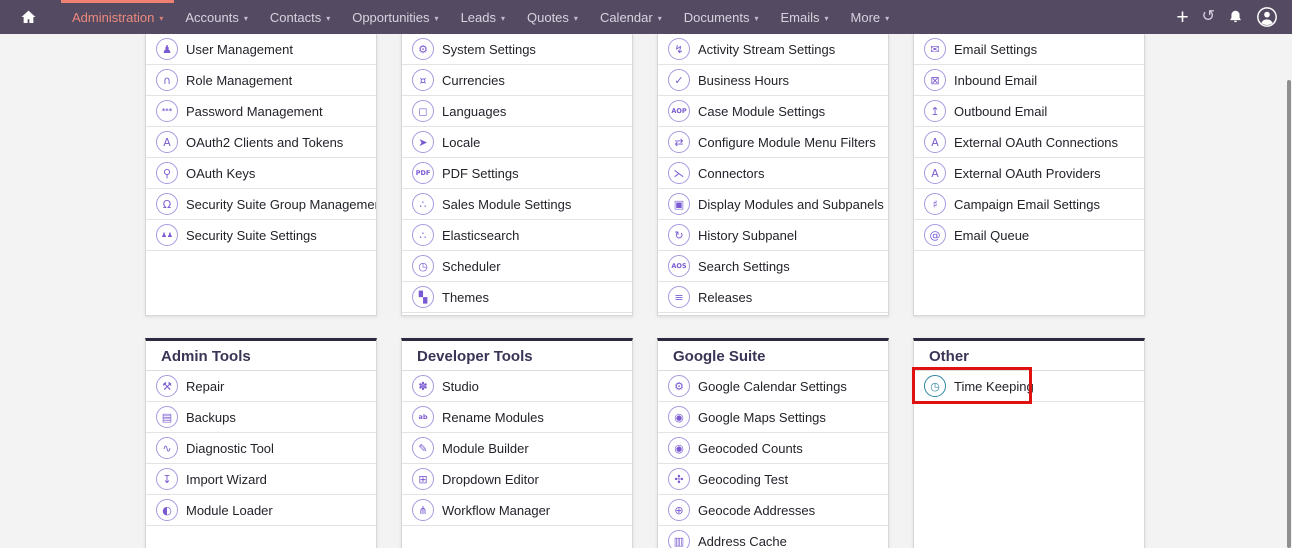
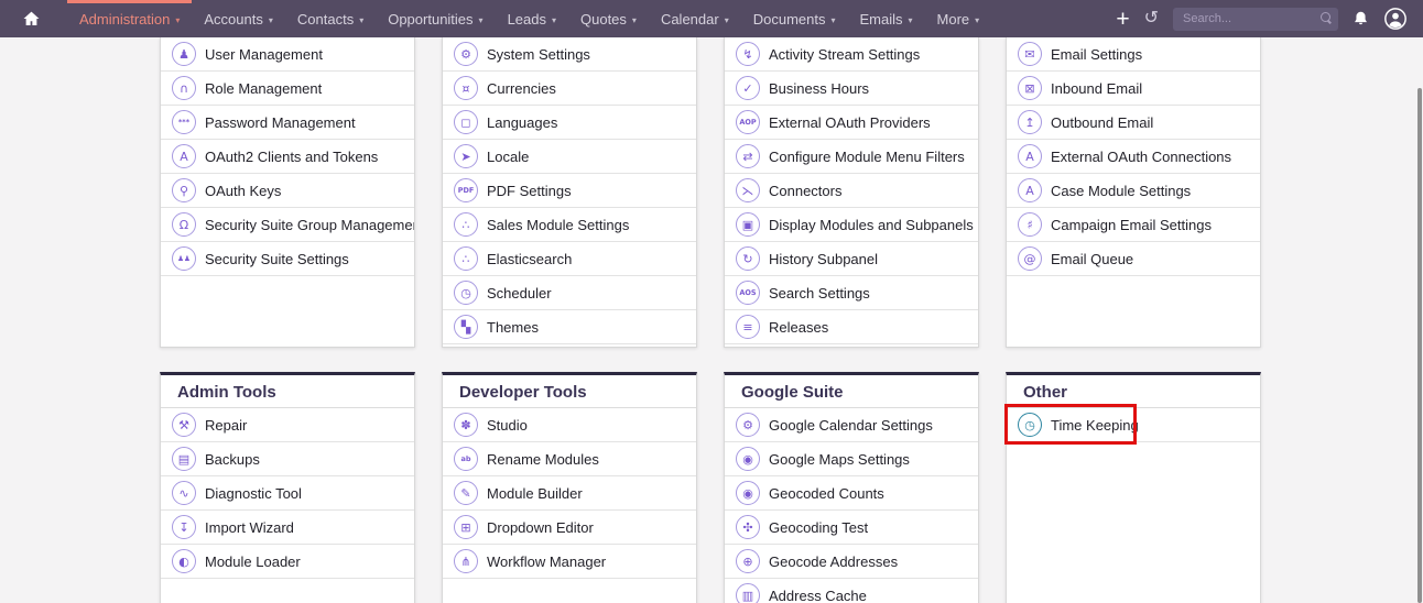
  Administration
  ▾
  Accounts
  ▾
  Contacts
  ▾
  Opportunities
  ▾
  Leads
  ▾
  Quotes
  ▾
  Calendar
  ▾
  Documents
  ▾
  Emails
  ▾
  More
  ▾
  +
  ↺
+ Search...
  ♟
  User Management
  ∩
  Role Management
  ***
  Password Management
  A
  OAuth2 Clients and Tokens
  ⚲
  OAuth Keys
  Ω
  Security Suite Group Manageme
  ♟♟
  Security Suite Settings
  ⚙
  System Settings
  ¤
  Currencies
  ◻
  Languages
  ➤
  Locale
  PDF
  PDF Settings
  ∴
  Sales Module Settings
  ∴
  Elasticsearch
  ◷
  Scheduler
  ▚
  Themes
  ↯
  Activity Stream Settings
  ✓
  Business Hours
  AOP
- Case Module Settings
+ External OAuth Providers
  ⇄
  Configure Module Menu Filters
  ⋋
  Connectors
  ▣
  Display Modules and Subpanels
  ↻
  History Subpanel
  AOS
  Search Settings
  ≡
  Releases
  ✉
  Email Settings
  ⊠
  Inbound Email
  ↥
  Outbound Email
  A
  External OAuth Connections
  A
- External OAuth Providers
+ Case Module Settings
  ♯
  Campaign Email Settings
  @
  Email Queue
  Admin Tools
  ⚒
  Repair
  ▤
  Backups
  ∿
  Diagnostic Tool
  ↧
  Import Wizard
  ◐
  Module Loader
  Developer Tools
  ✽
  Studio
  ab
  Rename Modules
  ✎
  Module Builder
  ⊞
  Dropdown Editor
  ⋔
  Workflow Manager
  Google Suite
  ⚙
  Google Calendar Settings
  ◉
  Google Maps Settings
  ◉
  Geocoded Counts
  ✣
  Geocoding Test
  ⊕
  Geocode Addresses
  ▥
  Address Cache
  Other
  ◷
  Time Keeping
